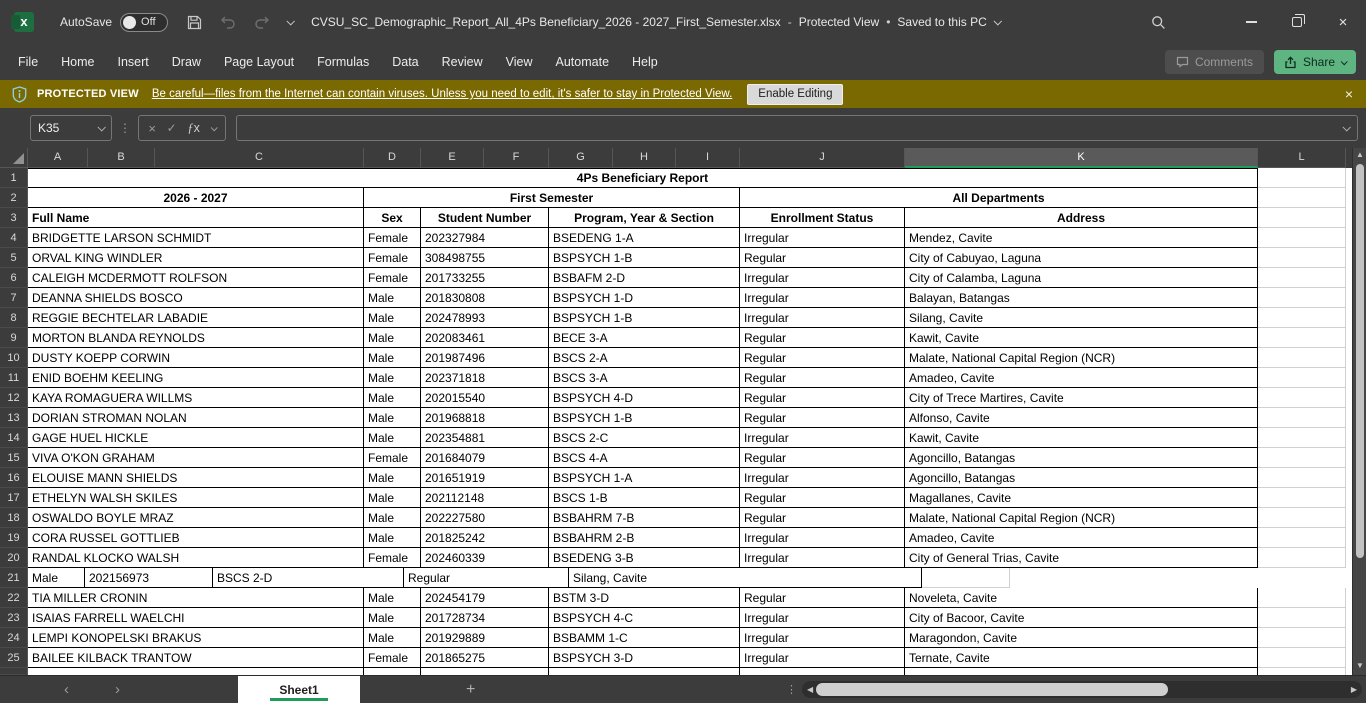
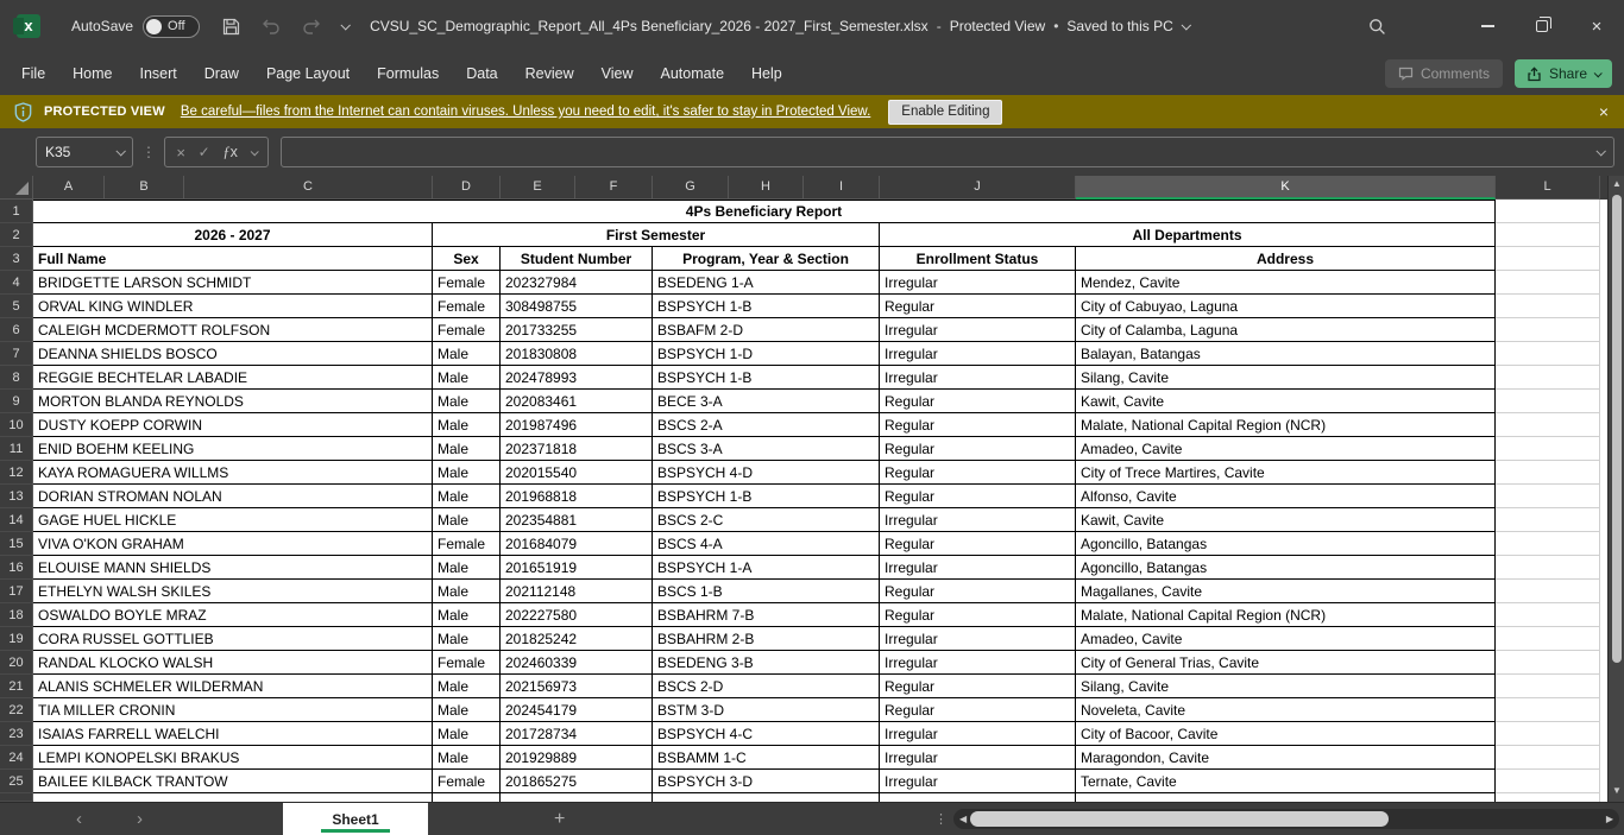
  AutoSave
  Off
  CVSU_SC_Demographic_Report_All_4Ps Beneficiary_2026 - 2027_First_Semester.xlsx
  -
  Protected View
  •
  Saved to this PC
  ×
  File
  Home
  Insert
  Draw
  Page Layout
  Formulas
  Data
  Review
  View
  Automate
  Help
  Comments
  Share
  PROTECTED VIEW
  Be careful—files from the Internet can contain viruses. Unless you need to edit, it's safer to stay in Protected View.
  Enable Editing
  ×
  K35
  ⋮
  ×
  ✓
  ƒx
  A
  B
  C
  D
  E
  F
  G
  H
  I
  J
  K
  L
  1
  4Ps Beneficiary Report
  2
  2026 - 2027
  First Semester
  All Departments
  3
  Full Name
  Sex
  Student Number
  Program, Year & Section
  Enrollment Status
  Address
  4
  BRIDGETTE LARSON SCHMIDT
  Female
  202327984
  BSEDENG 1-A
  Irregular
  Mendez, Cavite
  5
  ORVAL KING WINDLER
  Female
  308498755
  BSPSYCH 1-B
  Regular
  City of Cabuyao, Laguna
  6
  CALEIGH MCDERMOTT ROLFSON
  Female
  201733255
  BSBAFM 2-D
  Irregular
  City of Calamba, Laguna
  7
  DEANNA SHIELDS BOSCO
  Male
  201830808
  BSPSYCH 1-D
  Irregular
  Balayan, Batangas
  8
  REGGIE BECHTELAR LABADIE
  Male
  202478993
  BSPSYCH 1-B
  Irregular
  Silang, Cavite
  9
  MORTON BLANDA REYNOLDS
  Male
  202083461
  BECE 3-A
  Regular
  Kawit, Cavite
  10
  DUSTY KOEPP CORWIN
  Male
  201987496
  BSCS 2-A
  Regular
  Malate, National Capital Region (NCR)
  11
  ENID BOEHM KEELING
  Male
  202371818
  BSCS 3-A
  Regular
  Amadeo, Cavite
  12
  KAYA ROMAGUERA WILLMS
  Male
  202015540
  BSPSYCH 4-D
  Regular
  City of Trece Martires, Cavite
  13
  DORIAN STROMAN NOLAN
  Male
  201968818
  BSPSYCH 1-B
  Regular
  Alfonso, Cavite
  14
  GAGE HUEL HICKLE
  Male
  202354881
  BSCS 2-C
  Irregular
  Kawit, Cavite
  15
  VIVA O'KON GRAHAM
  Female
  201684079
  BSCS 4-A
  Regular
  Agoncillo, Batangas
  16
  ELOUISE MANN SHIELDS
  Male
  201651919
  BSPSYCH 1-A
  Irregular
  Agoncillo, Batangas
  17
  ETHELYN WALSH SKILES
  Male
  202112148
  BSCS 1-B
  Regular
  Magallanes, Cavite
  18
  OSWALDO BOYLE MRAZ
  Male
  202227580
  BSBAHRM 7-B
  Regular
  Malate, National Capital Region (NCR)
  19
  CORA RUSSEL GOTTLIEB
  Male
  201825242
  BSBAHRM 2-B
  Irregular
  Amadeo, Cavite
  20
  RANDAL KLOCKO WALSH
  Female
  202460339
  BSEDENG 3-B
  Irregular
  City of General Trias, Cavite
  21
+ ALANIS SCHMELER WILDERMAN
  Male
  202156973
  BSCS 2-D
  Regular
  Silang, Cavite
  22
  TIA MILLER CRONIN
  Male
  202454179
  BSTM 3-D
  Regular
  Noveleta, Cavite
  23
  ISAIAS FARRELL WAELCHI
  Male
  201728734
  BSPSYCH 4-C
  Irregular
  City of Bacoor, Cavite
  24
  LEMPI KONOPELSKI BRAKUS
  Male
  201929889
  BSBAMM 1-C
  Irregular
  Maragondon, Cavite
  25
  BAILEE KILBACK TRANTOW
  Female
  201865275
  BSPSYCH 3-D
  Irregular
  Ternate, Cavite
  ▲
  ▼
  ‹
  ›
  Sheet1
  +
  ⋮
  ◀
  ▶
